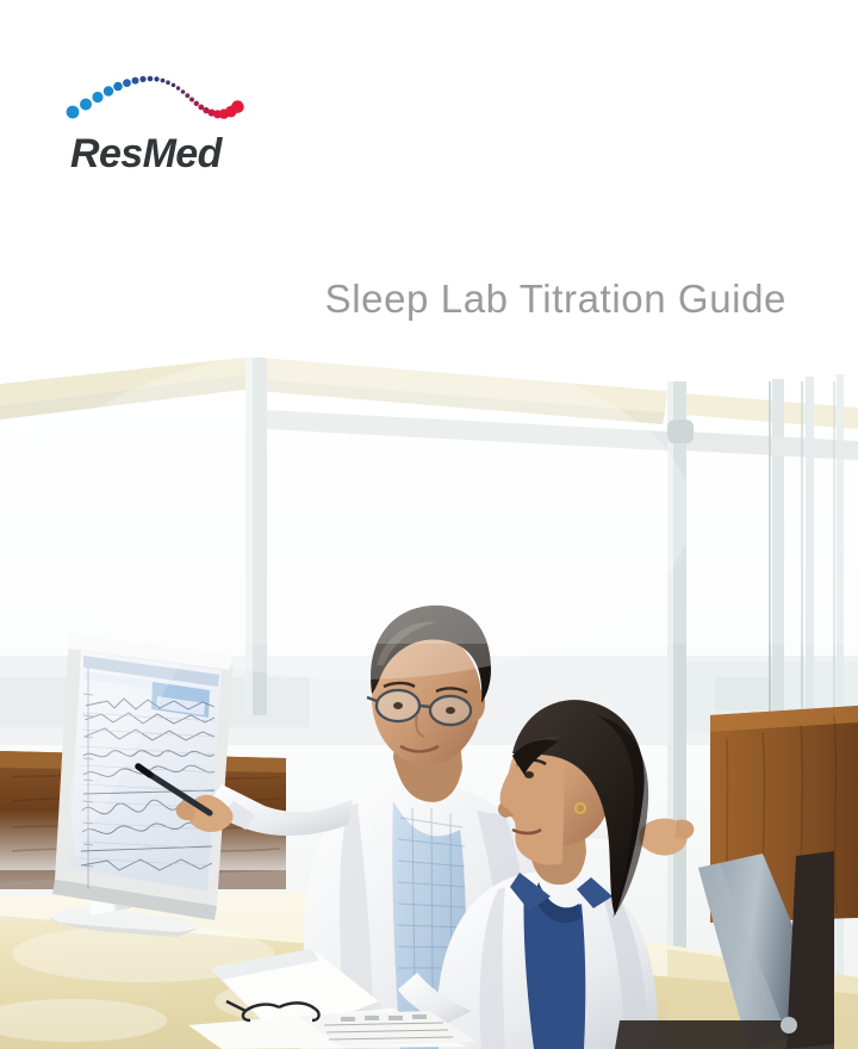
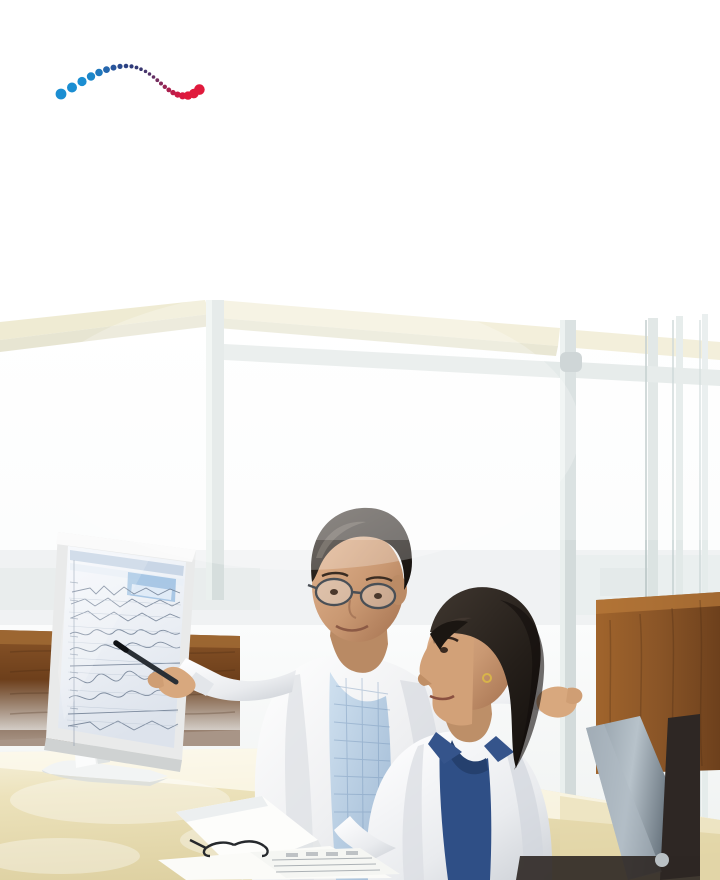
- ResMed
- Sleep Lab Titration Guide
